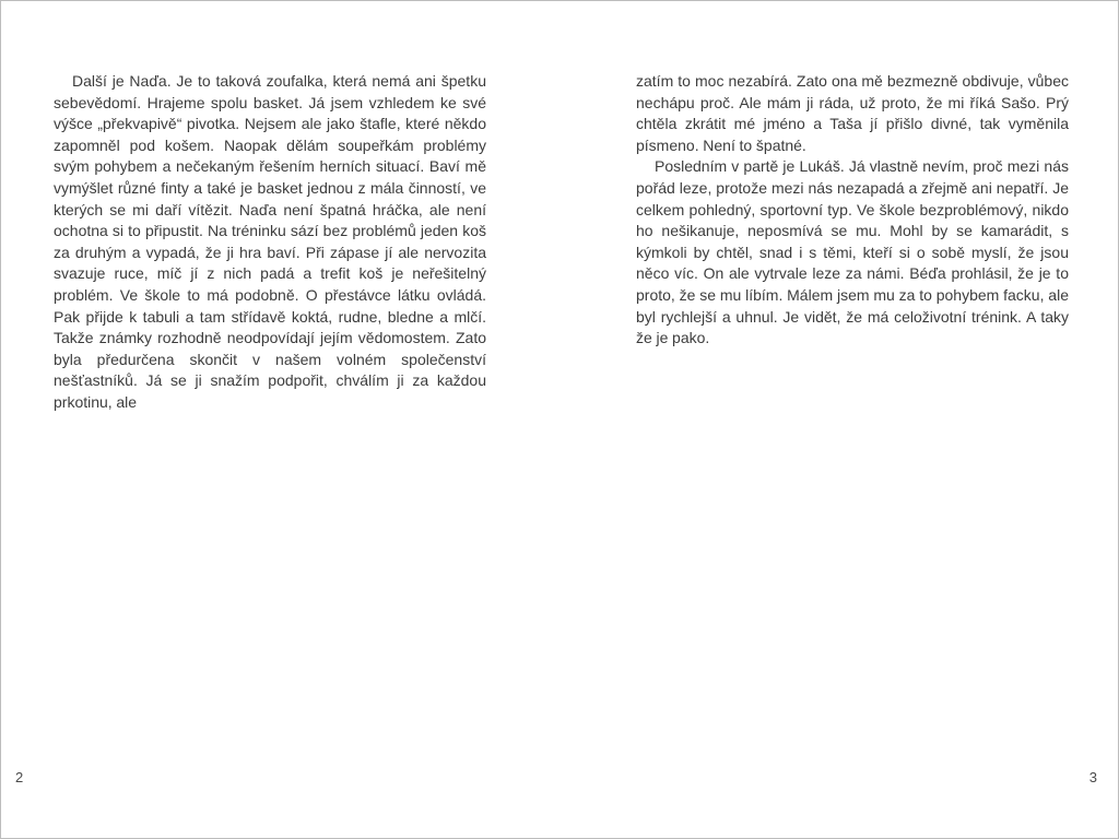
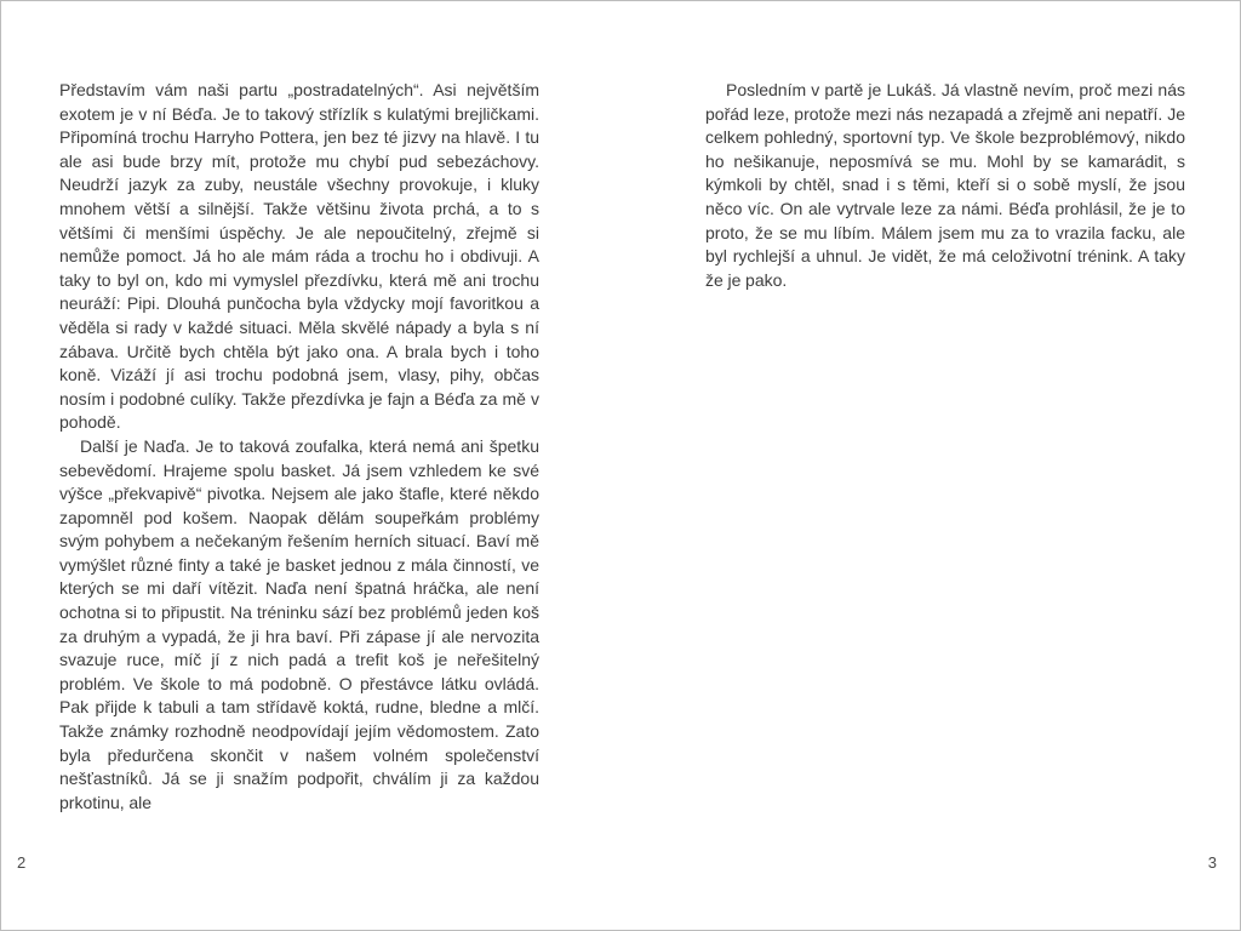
+ Představím vám naši partu „postradatelných“. Asi největším exotem je v ní Béďa. Je to takový střízlík s kulatými brejličkami. Připomíná trochu Harryho Pottera, jen bez té jizvy na hlavě. I tu ale asi bude brzy mít, protože mu chybí pud sebezáchovy. Neudrží jazyk za zuby, neustále všechny provokuje, i kluky mnohem větší a silnější. Takže většinu života prchá, a to s většími či menšími úspěchy. Je ale nepoučitelný, zřejmě si nemůže pomoct. Já ho ale mám ráda a trochu ho i obdivuji. A taky to byl on, kdo mi vymyslel přezdívku, která mě ani trochu neuráží: Pipi. Dlouhá punčocha byla vždycky mojí favoritkou a věděla si rady v každé situaci. Měla skvělé nápady a byla s ní zábava. Určitě bych chtěla být jako ona. A brala bych i toho koně. Vizáží jí asi trochu podobná jsem, vlasy, pihy, občas nosím i podobné culíky. Takže přezdívka je fajn a Béďa za mě v pohodě.
  Další je Naďa. Je to taková zoufalka, která nemá ani špetku sebevědomí. Hrajeme spolu basket. Já jsem vzhledem ke své výšce „překvapivě“ pivotka. Nejsem ale jako štafle, které někdo zapomněl pod košem. Naopak dělám soupeřkám problémy svým pohybem a nečekaným řešením herních situací. Baví mě vymýšlet různé finty a také je basket jednou z mála činností, ve kterých se mi daří vítězit. Naďa není špatná hráčka, ale není ochotna si to připustit. Na tréninku sází bez problémů jeden koš za druhým a vypadá, že ji hra baví. Při zápase jí ale nervozita svazuje ruce, míč jí z nich padá a trefit koš je neřešitelný problém. Ve škole to má podobně. O přestávce látku ovládá. Pak přijde k tabuli a tam střídavě koktá, rudne, bledne a mlčí. Takže známky rozhodně neodpovídají jejím vědomostem. Zato byla předurčena skončit v našem volném společenství nešťastníků. Já se ji snažím podpořit, chválím ji za každou prkotinu, ale
- zatím to moc nezabírá. Zato ona mě bezmezně obdivuje, vůbec nechápu proč. Ale mám ji ráda, už proto, že mi říká Sašo. Prý chtěla zkrátit mé jméno a Taša jí přišlo divné, tak vyměnila písmeno. Není to špatné.
- Posledním v partě je Lukáš. Já vlastně nevím, proč mezi nás pořád leze, protože mezi nás nezapadá a zřejmě ani nepatří. Je celkem pohledný, sportovní typ. Ve škole bezproblémový, nikdo ho nešikanuje, neposmívá se mu. Mohl by se kamarádit, s kýmkoli by chtěl, snad i s těmi, kteří si o sobě myslí, že jsou něco víc. On ale vytrvale leze za námi. Béďa prohlásil, že je to proto, že se mu líbím. Málem jsem mu za to pohybem facku, ale byl rychlejší a uhnul. Je vidět, že má celoživotní trénink. A taky že je pako.
+ Posledním v partě je Lukáš. Já vlastně nevím, proč mezi nás pořád leze, protože mezi nás nezapadá a zřejmě ani nepatří. Je celkem pohledný, sportovní typ. Ve škole bezproblémový, nikdo ho nešikanuje, neposmívá se mu. Mohl by se kamarádit, s kýmkoli by chtěl, snad i s těmi, kteří si o sobě myslí, že jsou něco víc. On ale vytrvale leze za námi. Béďa prohlásil, že je to proto, že se mu líbím. Málem jsem mu za to vrazila facku, ale byl rychlejší a uhnul. Je vidět, že má celoživotní trénink. A taky že je pako.
  2
  3
